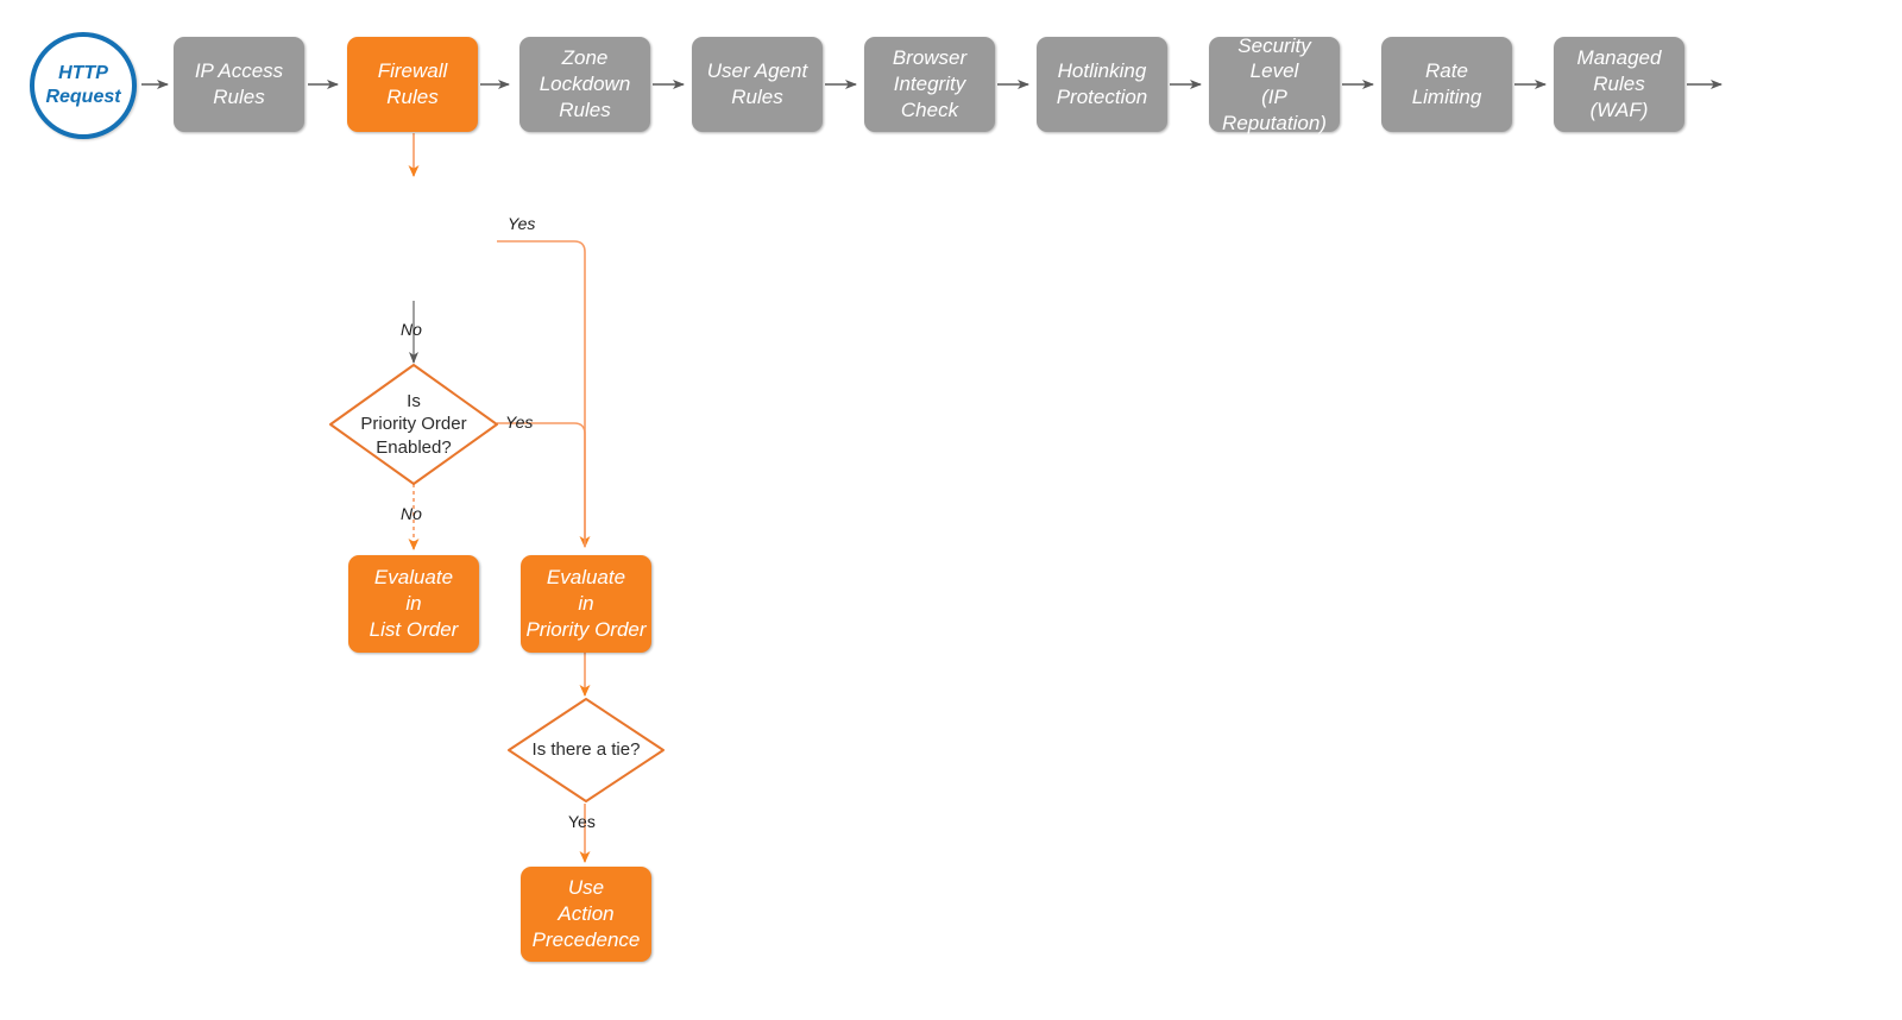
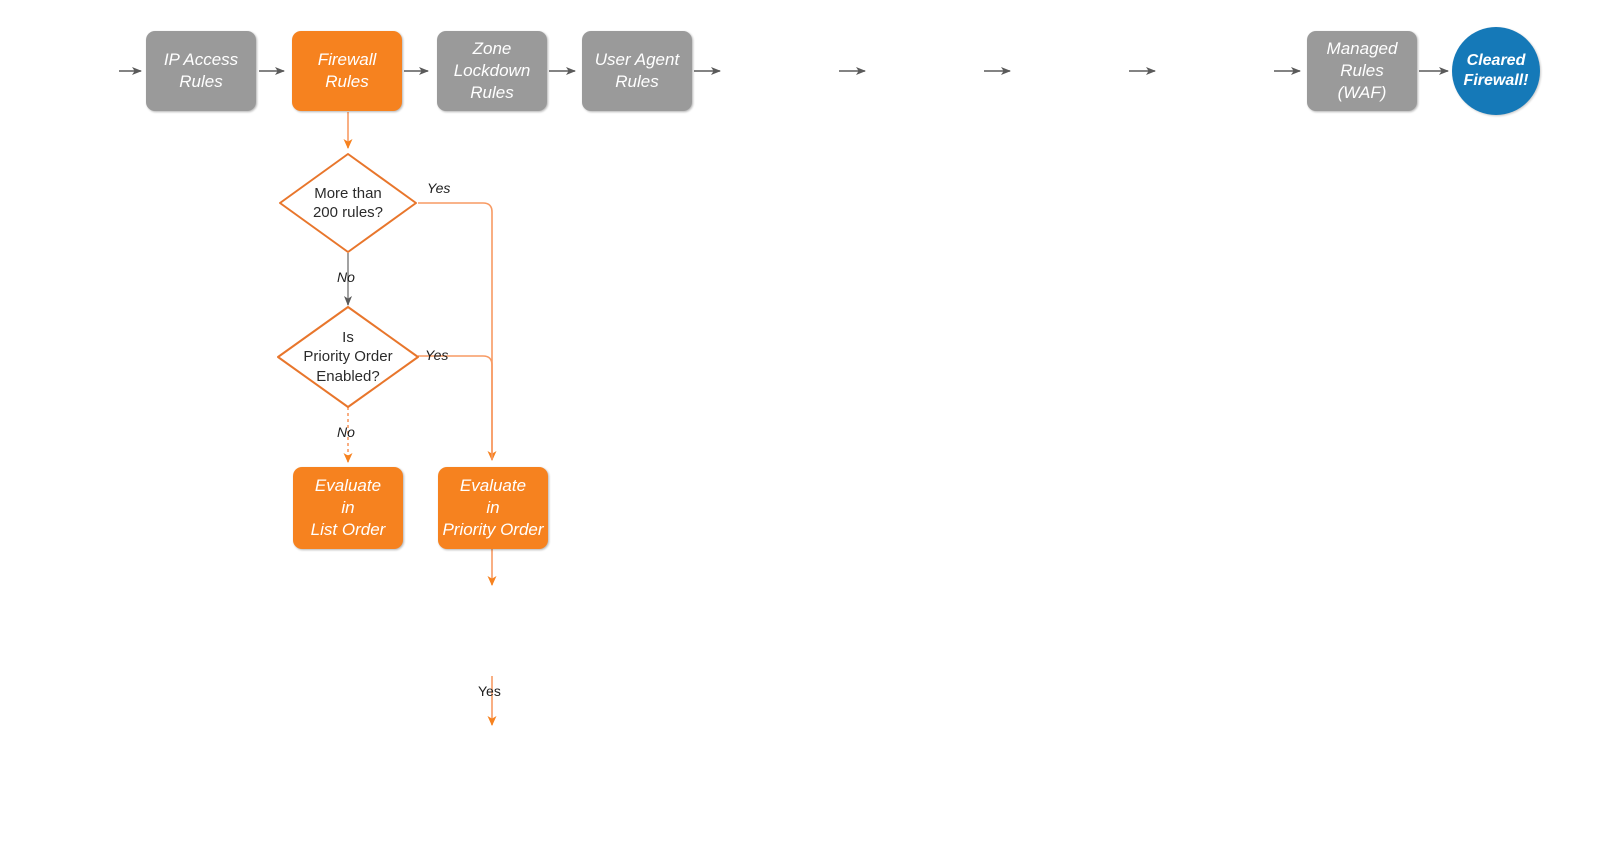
- HTTP
- Request
  IP Access
  Rules
  Firewall
  Rules
  Zone
  Lockdown
  Rules
  User Agent
  Rules
- Browser
- Integrity
- Check
- Hotlinking
- Protection
- Security
- Level
- (IP Reputation)
- Rate
- Limiting
  Managed
  Rules
  (WAF)
+ Cleared
+ Firewall!
+ More than
+ 200 rules?
  Is
  Priority Order
  Enabled?
  Evaluate
  in
  List Order
  Evaluate
  in
  Priority Order
- Is there a tie?
- Use
- Action
- Precedence
  Yes
  No
  Yes
  No
  Yes
